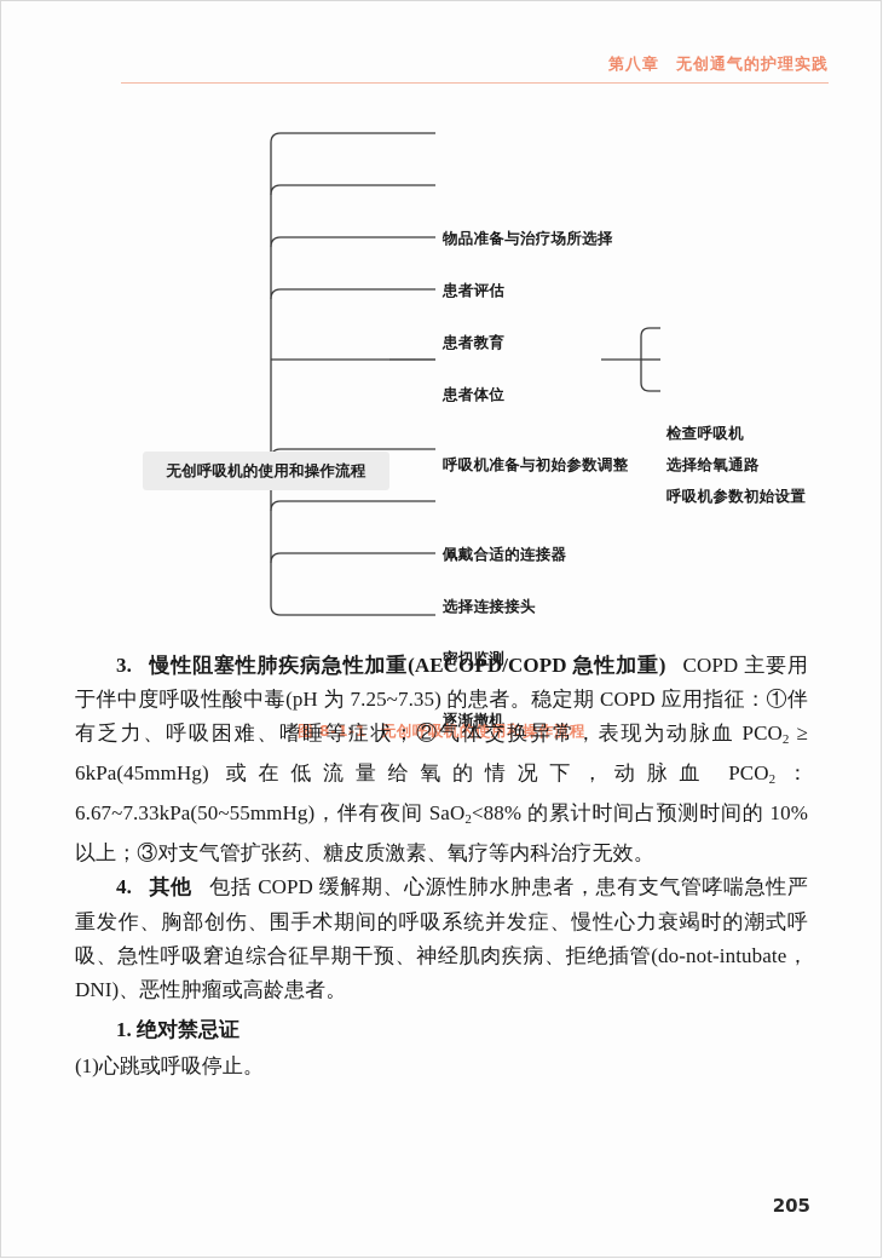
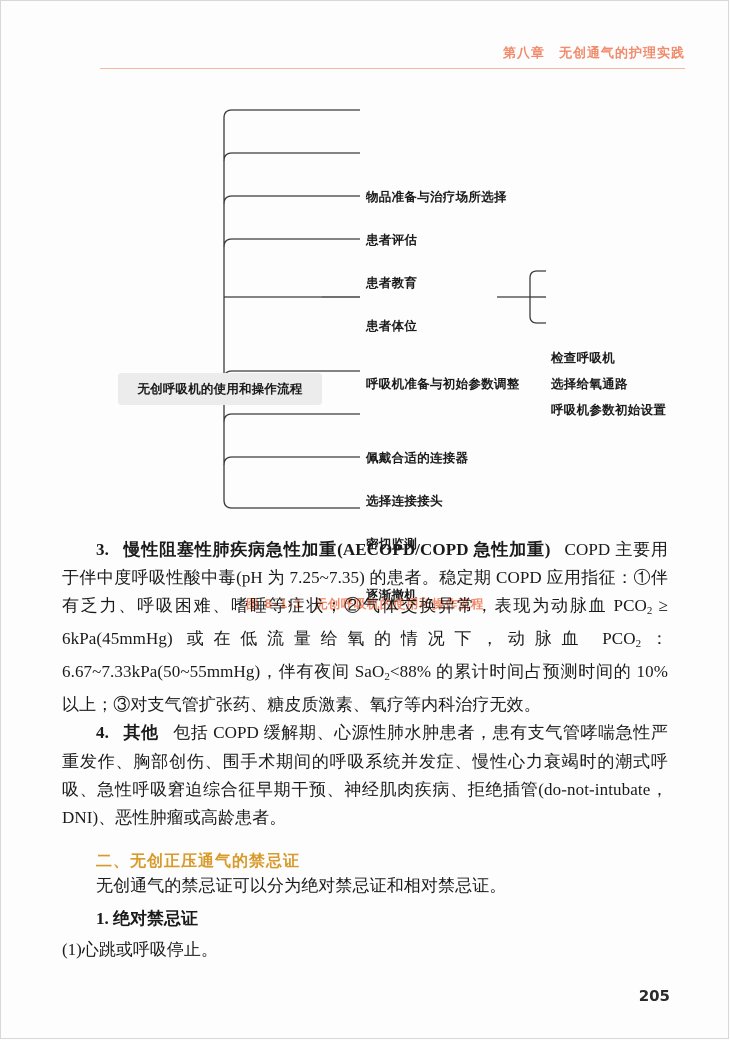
  第八章 无创通气的护理实践
  无创呼吸机的使用和操作流程
  物品准备与治疗场所选择
  患者评估
  患者教育
  患者体位
  呼吸机准备与初始参数调整
  佩戴合适的连接器
  选择连接接头
  密切监测
  逐渐撤机
  检查呼吸机
  选择给氧通路
  呼吸机参数初始设置
  图 8-1-1 无创呼吸机的使用和操作流程
  3. 慢性阻塞性肺疾病急性加重(AECOPD/COPD 急性加重) COPD 主要用于伴中度呼吸性酸中毒(pH 为 7.25~7.35) 的患者。稳定期 COPD 应用指征：①伴有乏力、呼吸困难、嗜睡等症状；②气体交换异常，表现为动脉血 PCO2 ≥ 6kPa(45mmHg) 或在低流量给氧的情况下，动脉血 PCO2：6.67~7.33kPa(50~55mmHg)，伴有夜间 SaO2<88% 的累计时间占预测时间的 10% 以上；③对支气管扩张药、糖皮质激素、氧疗等内科治疗无效。
  4. 其他 包括 COPD 缓解期、心源性肺水肿患者，患有支气管哮喘急性严重发作、胸部创伤、围手术期间的呼吸系统并发症、慢性心力衰竭时的潮式呼吸、急性呼吸窘迫综合征早期干预、神经肌肉疾病、拒绝插管(do-not-intubate，DNI)、恶性肿瘤或高龄患者。
+ 二、无创正压通气的禁忌证
+ 无创通气的禁忌证可以分为绝对禁忌证和相对禁忌证。
  1. 绝对禁忌证
  (1)心跳或呼吸停止。
  205
